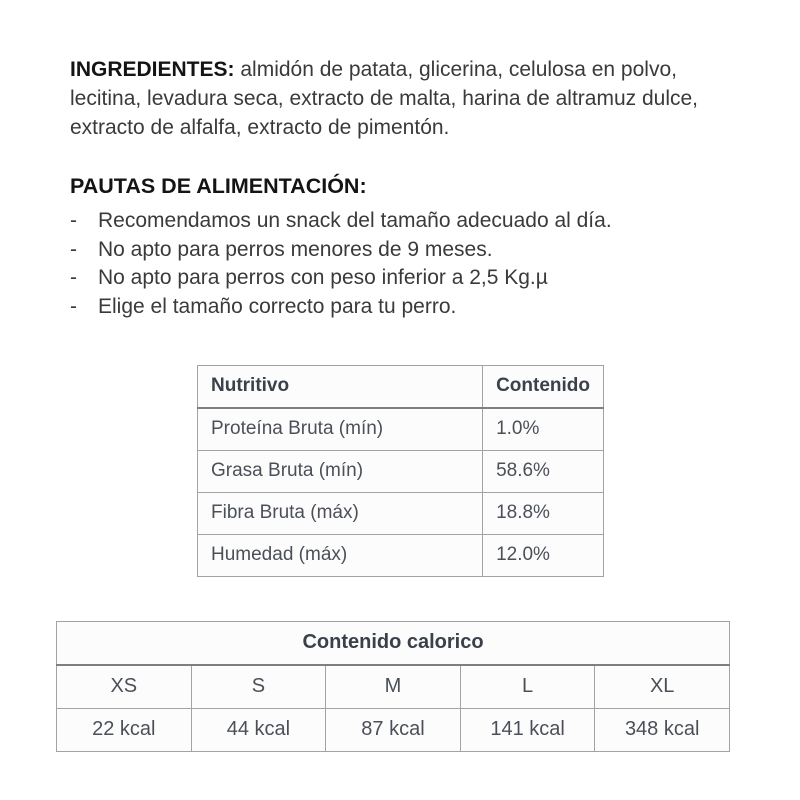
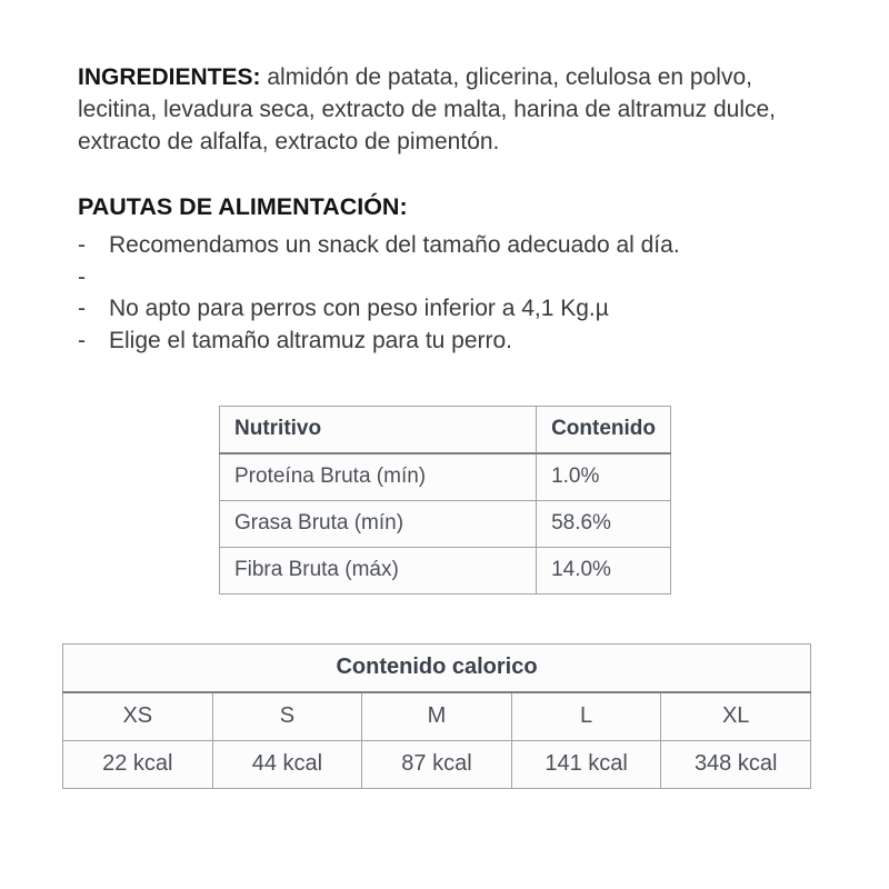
  INGREDIENTES: almidón de patata, glicerina, celulosa en polvo, lecitina, levadura seca, extracto de malta, harina de altramuz dulce, extracto de alfalfa, extracto de pimentón.
  PAUTAS DE ALIMENTACIÓN:
  -
  Recomendamos un snack del tamaño adecuado al día.
  -
- No apto para perros menores de 9 meses.
  -
- No apto para perros con peso inferior a 2,5 Kg.µ
+ No apto para perros con peso inferior a 4,1 Kg.µ
  -
- Elige el tamaño correcto para tu perro.
+ Elige el tamaño altramuz para tu perro.
  Nutritivo	Contenido
  Proteína Bruta (mín)	1.0%
  Grasa Bruta (mín)	58.6%
- Fibra Bruta (máx)	18.8%
+ Fibra Bruta (máx)	14.0%
- Humedad (máx)	12.0%
  Contenido calorico
  XS	S	M	L	XL
  22 kcal	44 kcal	87 kcal	141 kcal	348 kcal
